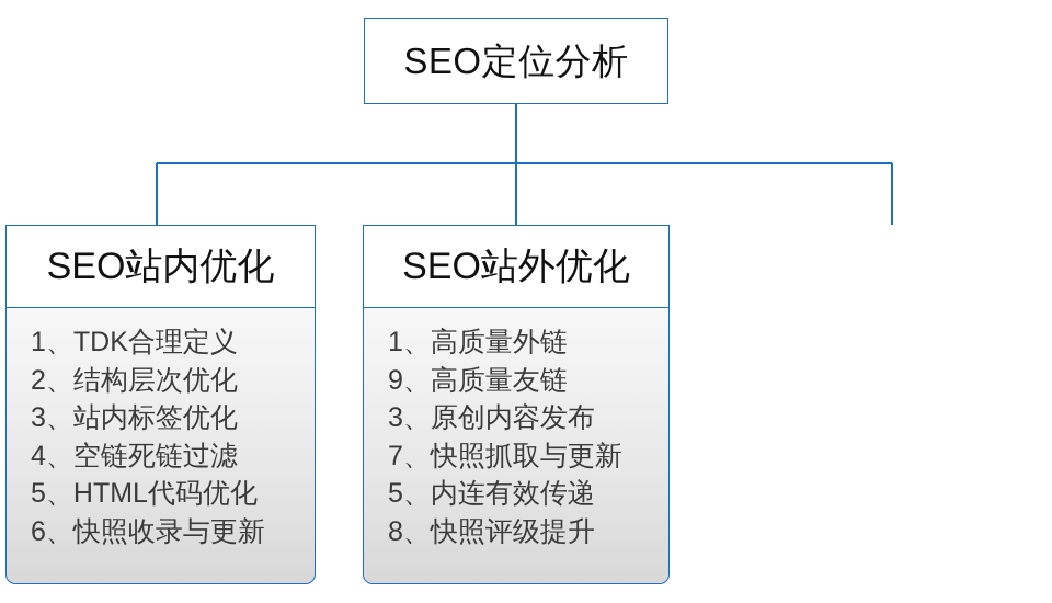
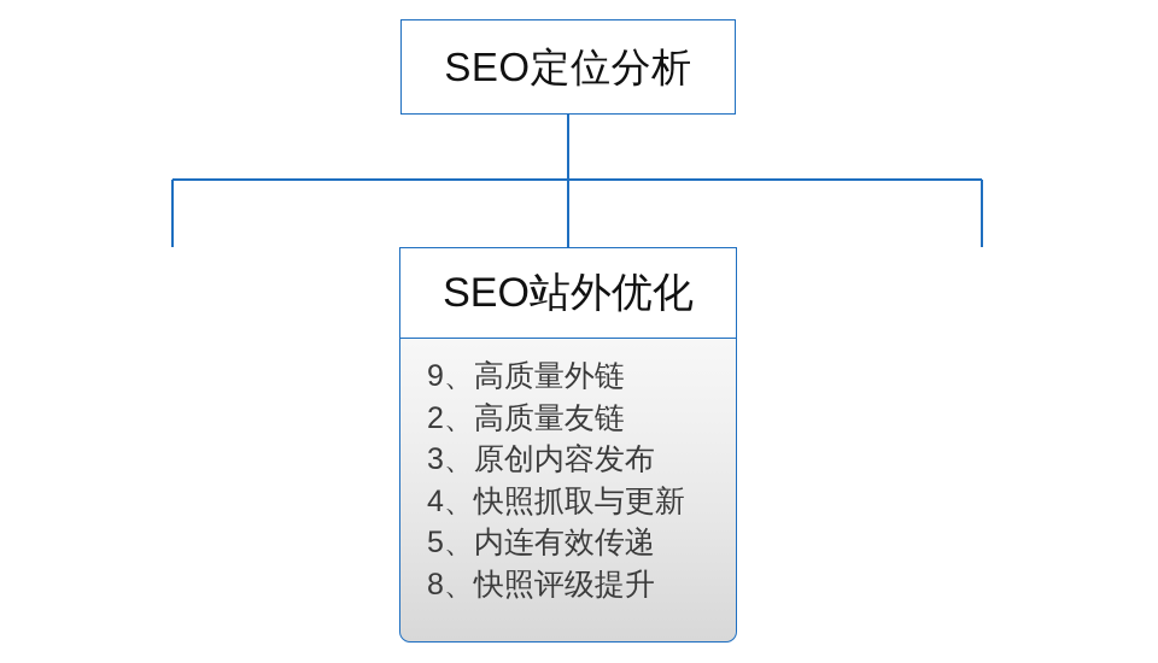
  SEO定位分析
- SEO站内优化
- 1、TDK合理定义
- 2、结构层次优化
- 3、站内标签优化
- 4、空链死链过滤
- 5、HTML代码优化
- 6、快照收录与更新
  SEO站外优化
- 1、高质量外链
+ 9、高质量外链
- 9、高质量友链
+ 2、高质量友链
  3、原创内容发布
- 7、快照抓取与更新
+ 4、快照抓取与更新
  5、内连有效传递
  8、快照评级提升
